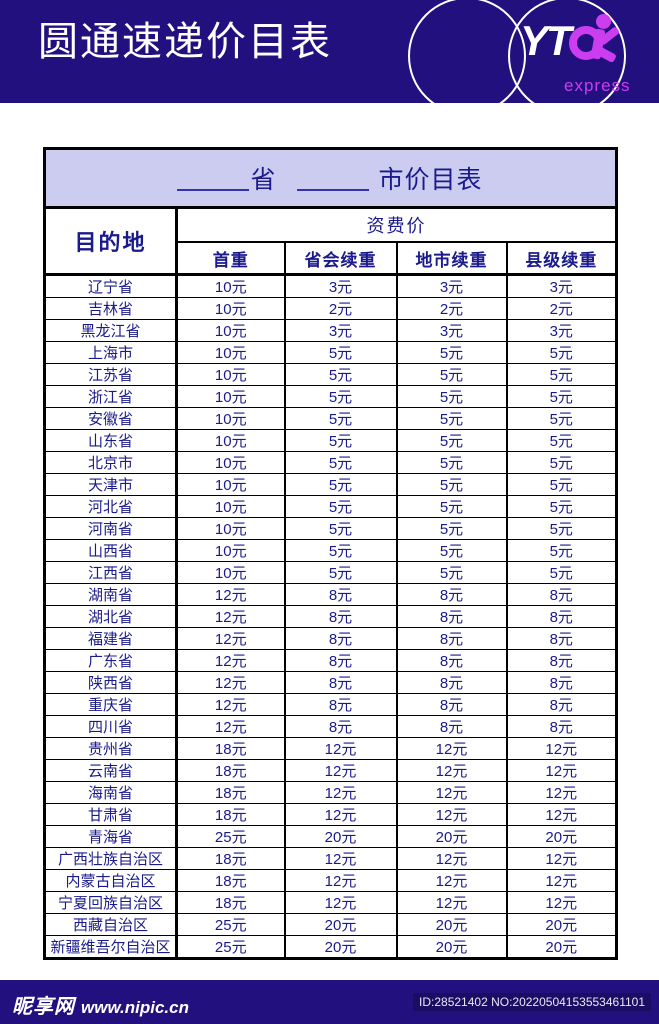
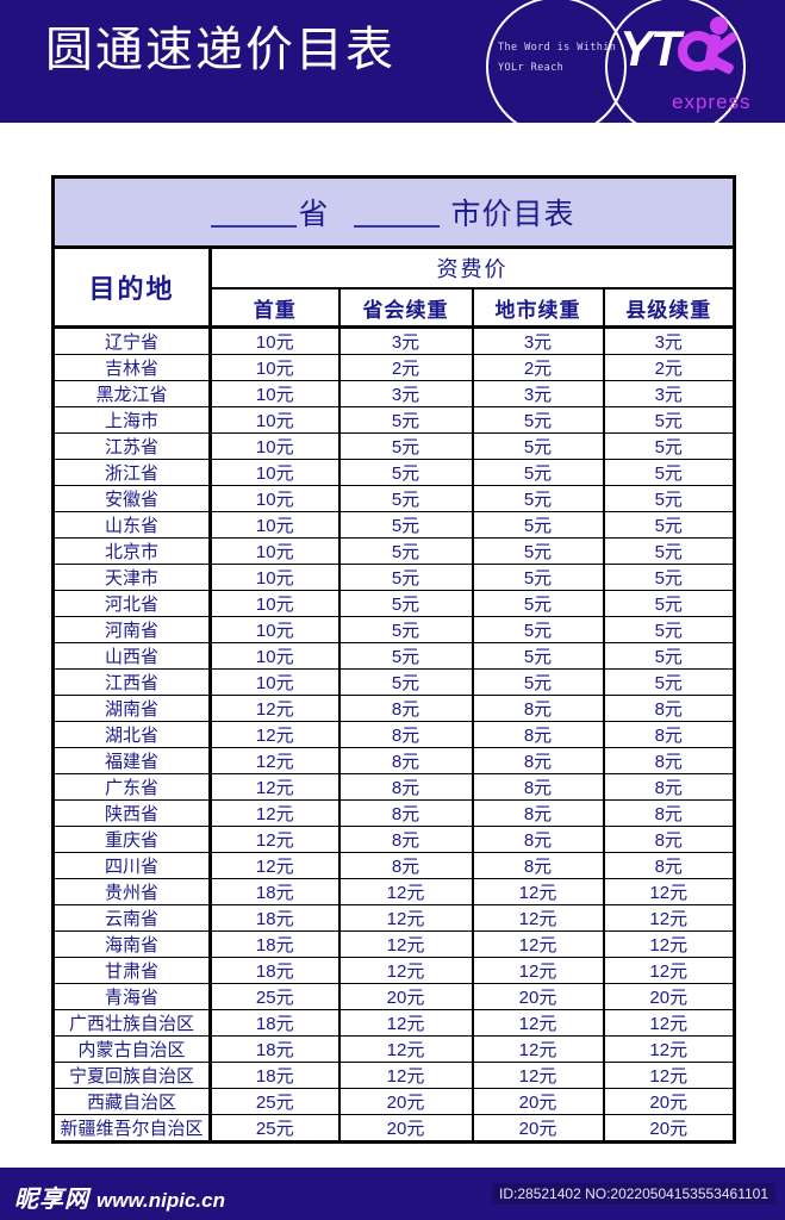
  圆通速递价目表
+ The Word is Within
+ YOLr Reach
  YT
  express
  省 市价目表
  目的地	资费价
  首重	省会续重	地市续重	县级续重
  辽宁省	10元	3元	3元	3元
  吉林省	10元	2元	2元	2元
  黑龙江省	10元	3元	3元	3元
  上海市	10元	5元	5元	5元
  江苏省	10元	5元	5元	5元
  浙江省	10元	5元	5元	5元
  安徽省	10元	5元	5元	5元
  山东省	10元	5元	5元	5元
  北京市	10元	5元	5元	5元
  天津市	10元	5元	5元	5元
  河北省	10元	5元	5元	5元
  河南省	10元	5元	5元	5元
  山西省	10元	5元	5元	5元
  江西省	10元	5元	5元	5元
  湖南省	12元	8元	8元	8元
  湖北省	12元	8元	8元	8元
  福建省	12元	8元	8元	8元
  广东省	12元	8元	8元	8元
  陕西省	12元	8元	8元	8元
  重庆省	12元	8元	8元	8元
  四川省	12元	8元	8元	8元
  贵州省	18元	12元	12元	12元
  云南省	18元	12元	12元	12元
  海南省	18元	12元	12元	12元
  甘肃省	18元	12元	12元	12元
  青海省	25元	20元	20元	20元
  广西壮族自治区	18元	12元	12元	12元
  内蒙古自治区	18元	12元	12元	12元
  宁夏回族自治区	18元	12元	12元	12元
  西藏自治区	25元	20元	20元	20元
  新疆维吾尔自治区	25元	20元	20元	20元
  昵享网 www.nipic.cn
  ID:28521402 NO:20220504153553461101
